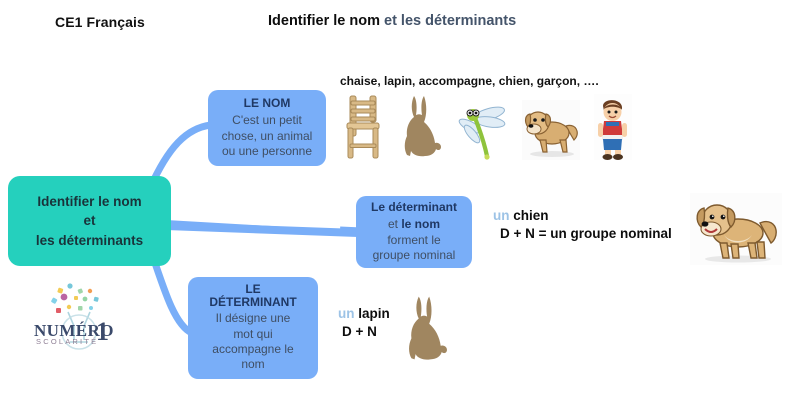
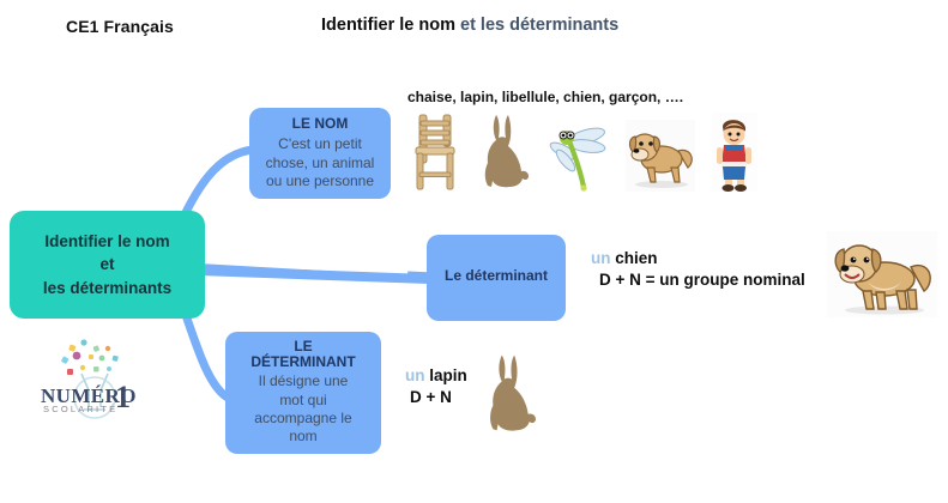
  CE1 Français
  Identifier le nom et les déterminants
  Identifier le nom
  et
  les déterminants
  LE NOM
  C'est un petit
  chose, un animal
  ou une personne
  Le déterminant
- et le nom
- forment le
- groupe nominal
  LE
  DÉTERMINANT
  Il désigne une
  mot qui
  accompagne le
  nom
- chaise, lapin, accompagne, chien, garçon, ….
+ chaise, lapin, libellule, chien, garçon, ….
  un chien
  D + N = un groupe nominal
  un lapin
  D + N
  NUMÉRO
  1
  SCOLARITÉ
